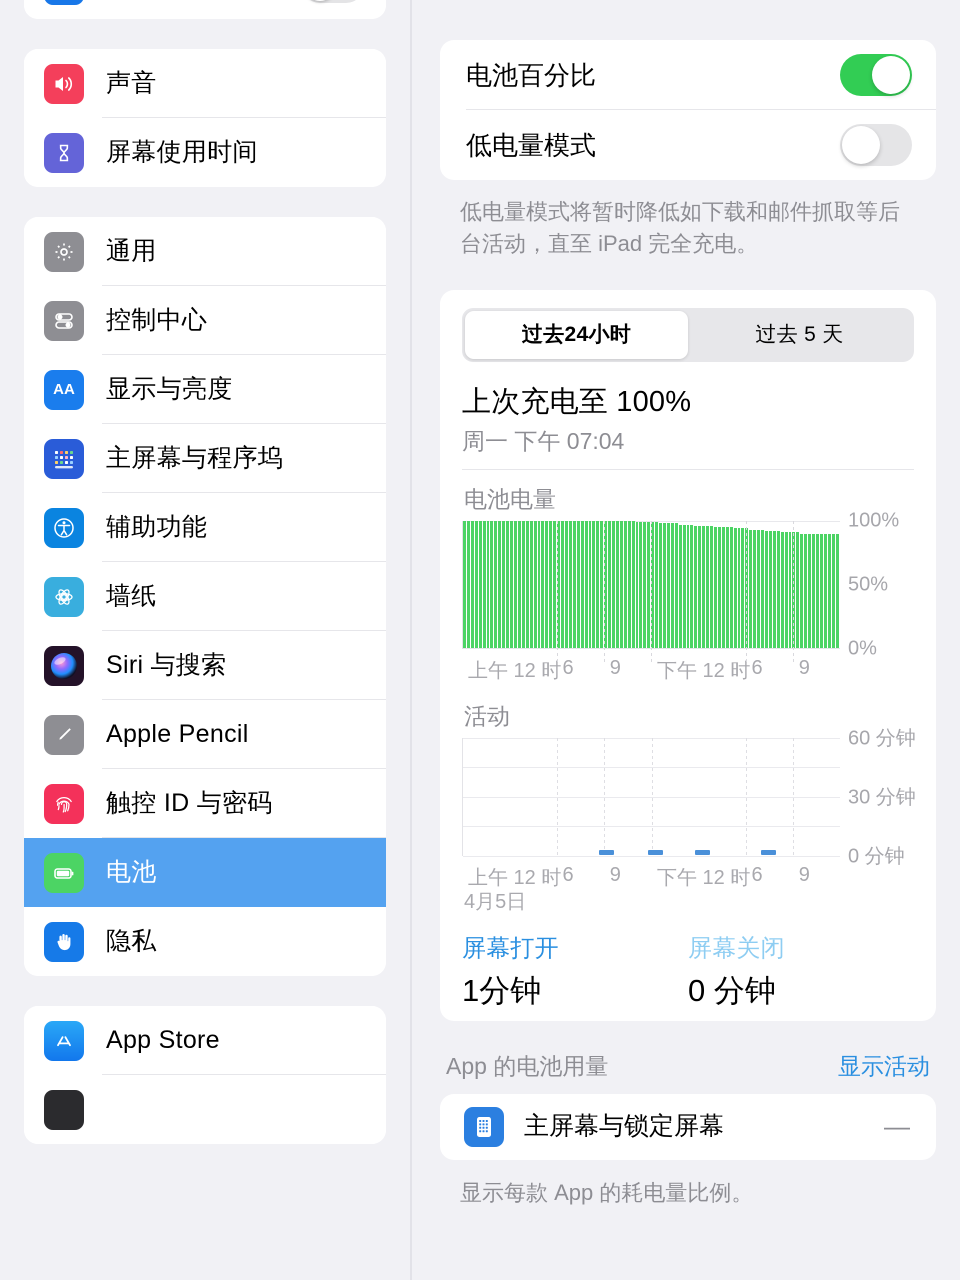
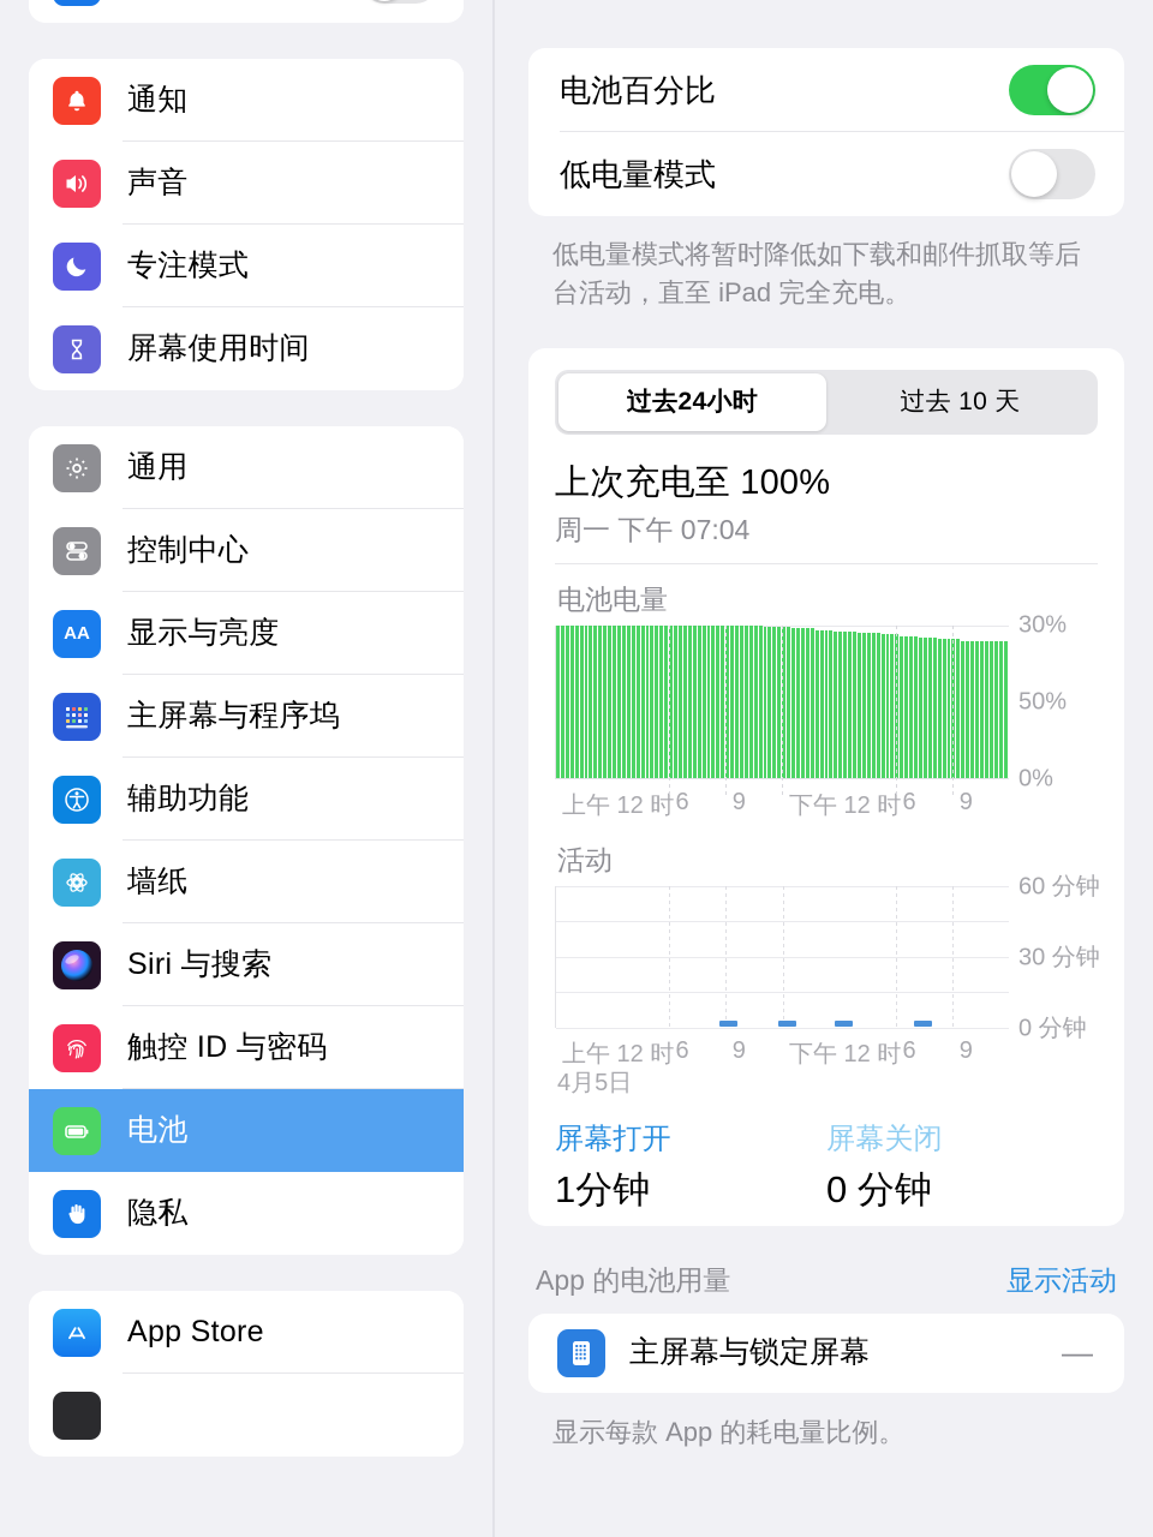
+ 通知
  声音
+ 专注模式
  屏幕使用时间
  通用
  控制中心
  AA
  显示与亮度
  主屏幕与程序坞
  辅助功能
  墙纸
  Siri 与搜索
- Apple Pencil
  触控 ID 与密码
  电池
  隐私
  App Store
  电池百分比
  低电量模式
  低电量模式将暂时降低如下载和邮件抓取等后台活动，直至 iPad 完全充电。
  过去24小时
- 过去 5 天
+ 过去 10 天
  上次充电至 100%
  周一 下午 07:04
  电池电量
  上午 12 时
  6
  9
  下午 12 时
  6
  9
- 100%
+ 30%
  50%
  0%
  活动
  上午 12 时
  6
  9
  下午 12 时
  6
  9
  4月5日
  60 分钟
  30 分钟
  0 分钟
  屏幕打开
  1分钟
  屏幕关闭
  0 分钟
  App 的电池用量
  显示活动
  主屏幕与锁定屏幕
  —
  显示每款 App 的耗电量比例。
